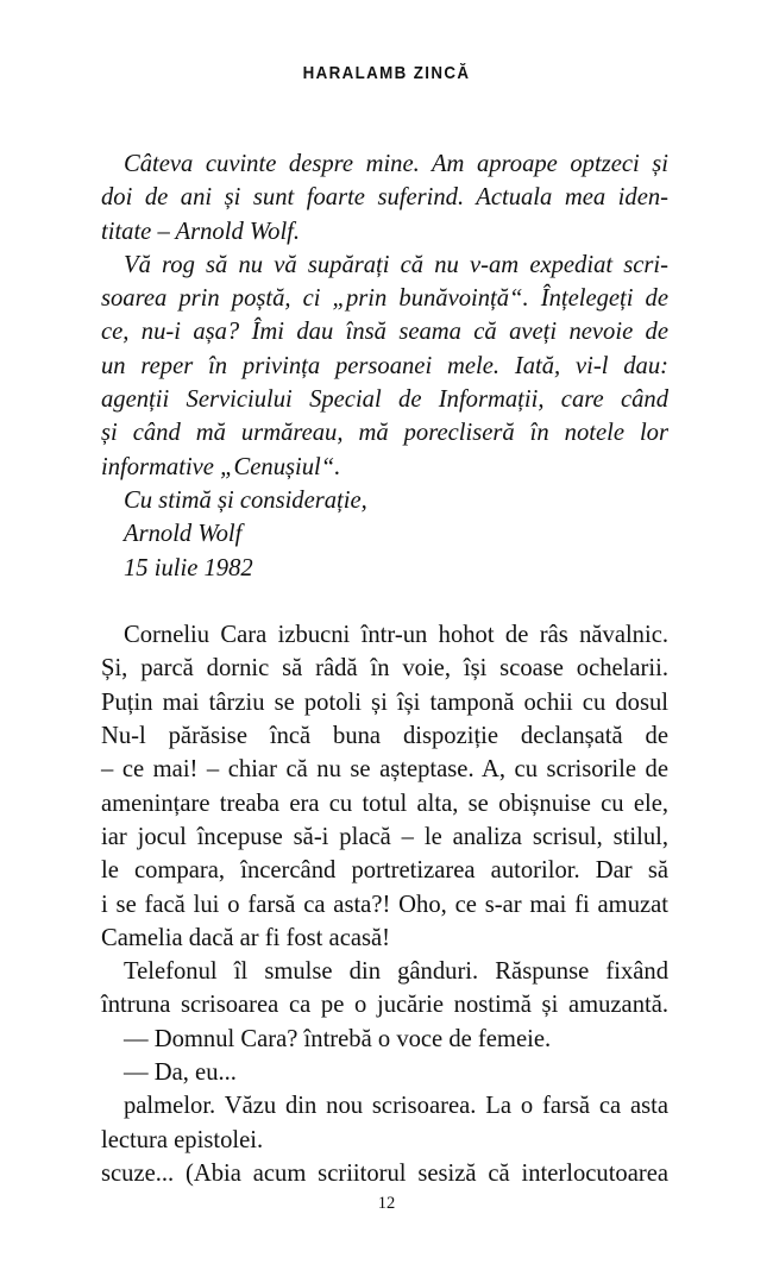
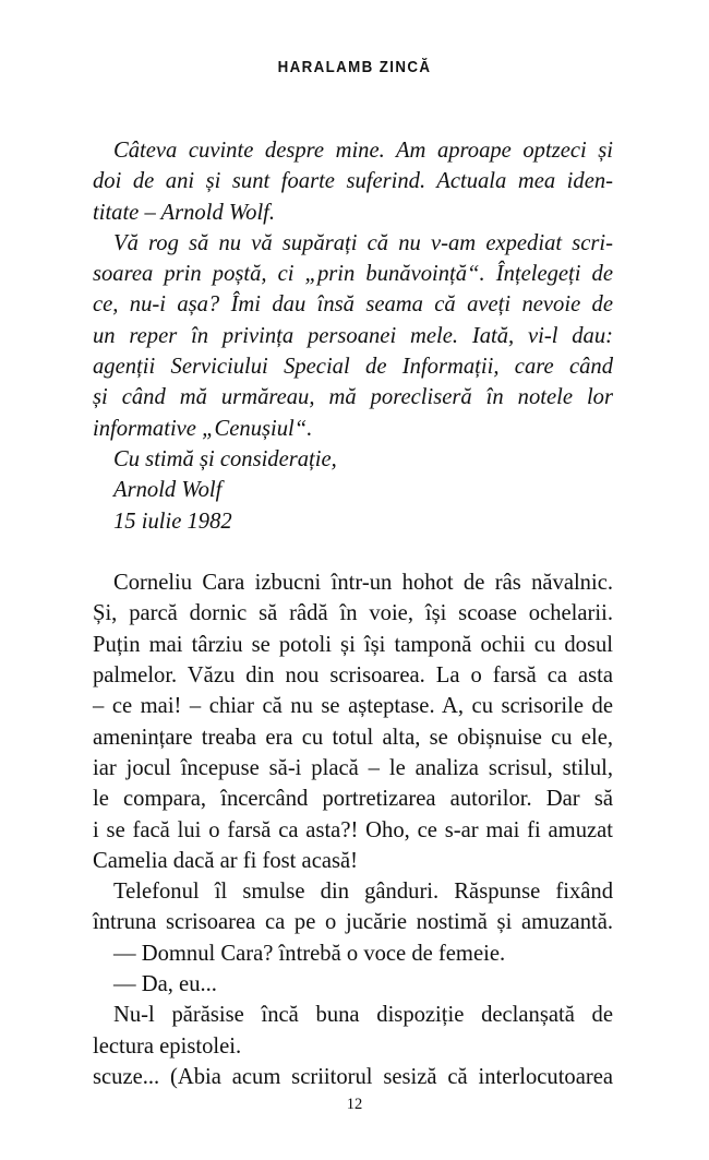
  HARALAMB ZINCĂ
  Câteva cuvinte despre mine. Am aproape optzeci și
  doi de ani și sunt foarte suferind. Actuala mea iden-
  titate – Arnold Wolf.
  Vă rog să nu vă supărați că nu v-am expediat scri-
  soarea prin poștă, ci „prin bunăvoință“. Înțelegeți de
  ce, nu-i așa? Îmi dau însă seama că aveți nevoie de
  un reper în privința persoanei mele. Iată, vi-l dau:
  agenții Serviciului Special de Informații, care când
  și când mă urmăreau, mă porecliseră în notele lor
  informative „Cenușiul“.
  Cu stimă și considerație,
  Arnold Wolf
  15 iulie 1982
  Corneliu Cara izbucni într-un hohot de râs năvalnic.
  Și, parcă dornic să râdă în voie, își scoase ochelarii.
  Puțin mai târziu se potoli și își tamponă ochii cu dosul
- Nu-l părăsise încă buna dispoziție declanșată de
+ palmelor. Văzu din nou scrisoarea. La o farsă ca asta
  – ce mai! – chiar că nu se așteptase. A, cu scrisorile de
  amenințare treaba era cu totul alta, se obișnuise cu ele,
  iar jocul începuse să-i placă – le analiza scrisul, stilul,
  le compara, încercând portretizarea autorilor. Dar să
  i se facă lui o farsă ca asta?! Oho, ce s-ar mai fi amuzat
  Camelia dacă ar fi fost acasă!
  Telefonul îl smulse din gânduri. Răspunse fixând
  întruna scrisoarea ca pe o jucărie nostimă și amuzantă.
  — Domnul Cara? întrebă o voce de femeie.
  — Da, eu...
- palmelor. Văzu din nou scrisoarea. La o farsă ca asta
+ Nu-l părăsise încă buna dispoziție declanșată de
  lectura epistolei.
  scuze... (Abia acum scriitorul sesiză că interlocutoarea
  12
